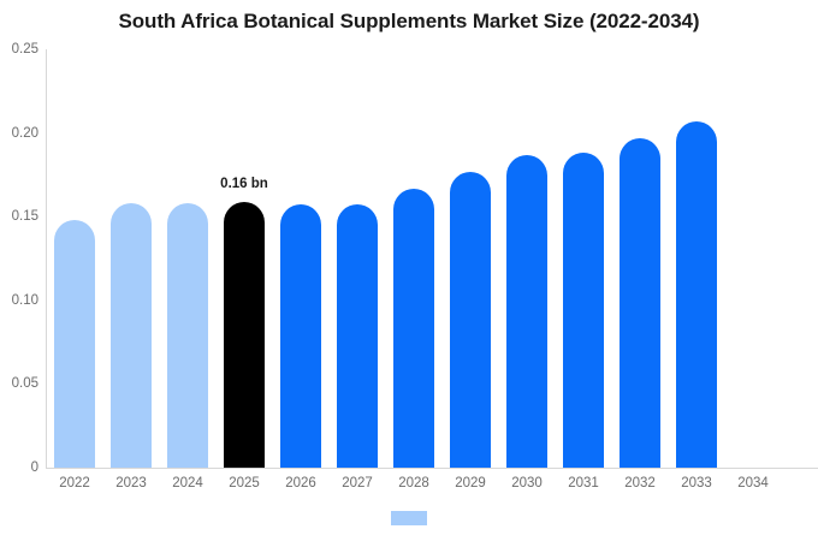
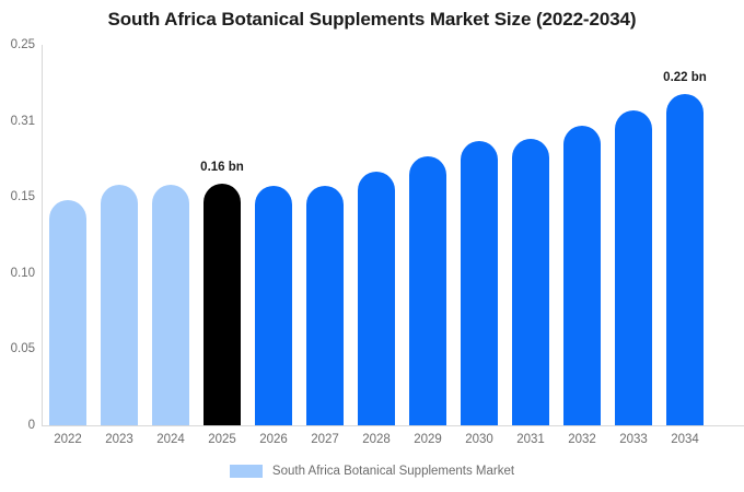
  South Africa Botanical Supplements Market Size (2022-2034)
  0
  0.05
  0.10
  0.15
- 0.20
+ 0.31
  0.25
  0.16 bn
+ 0.22 bn
  2022
  2023
  2024
  2025
  2026
  2027
  2028
  2029
  2030
  2031
  2032
  2033
  2034
+ South Africa Botanical Supplements Market
